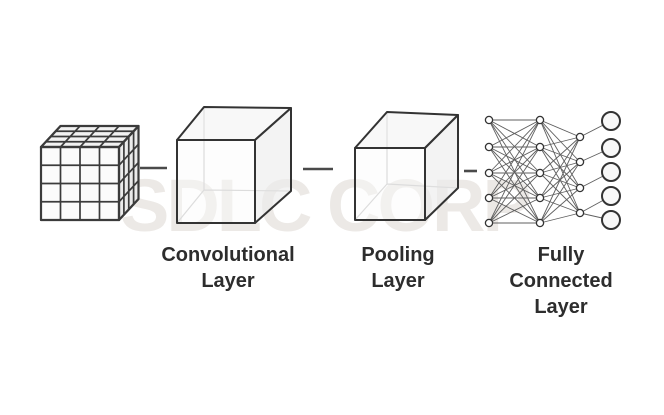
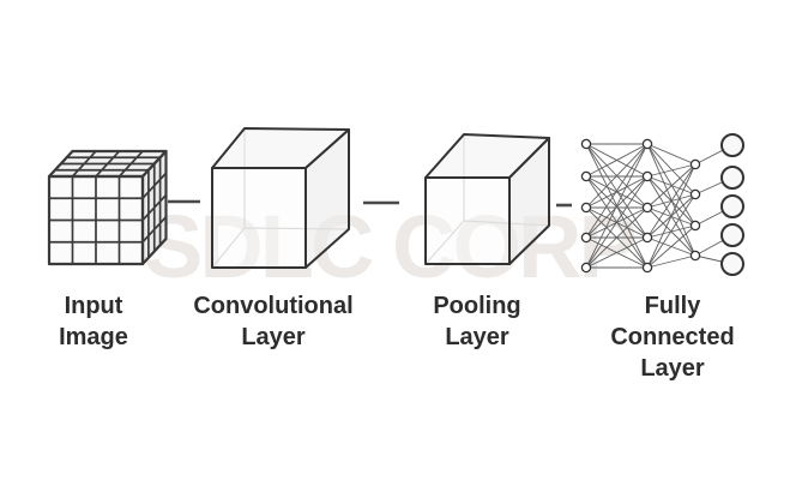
  SLC CORP
+ Input
+ Image
  Convolutional
  Layer
  Pooling
  Layer
  Fully
  Connected
  Layer
